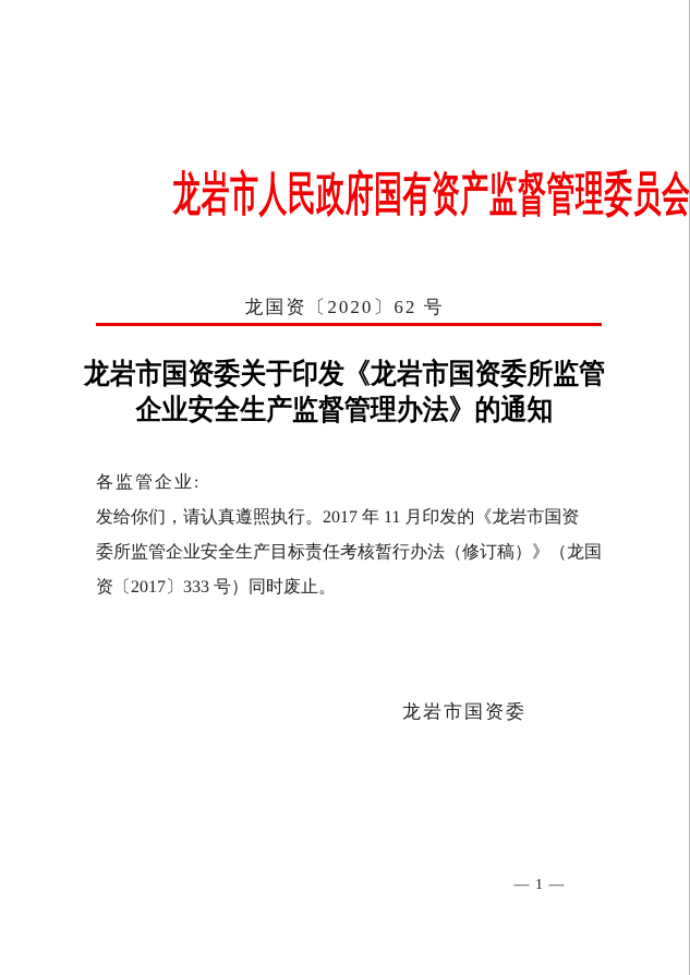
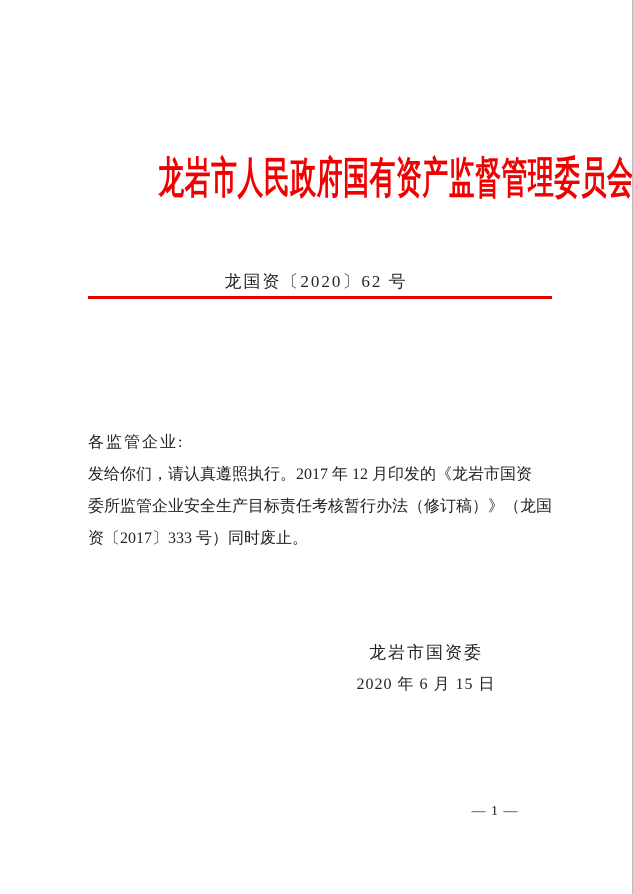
  龙岩市人民政府国有资产监督管理委员会
  龙国资〔2020〕62 号
- 龙岩市国资委关于印发《龙岩市国资委所监管
- 企业安全生产监督管理办法》的通知
  各监管企业:
- 发给你们，请认真遵照执行。2017 年 11 月印发的《龙岩市国资
+ 发给你们，请认真遵照执行。2017 年 12 月印发的《龙岩市国资
  委所监管企业安全生产目标责任考核暂行办法（修订稿）》（龙国
  资〔2017〕333 号）同时废止。
  龙岩市国资委
+ 2020 年 6 月 15 日
  — 1 —
